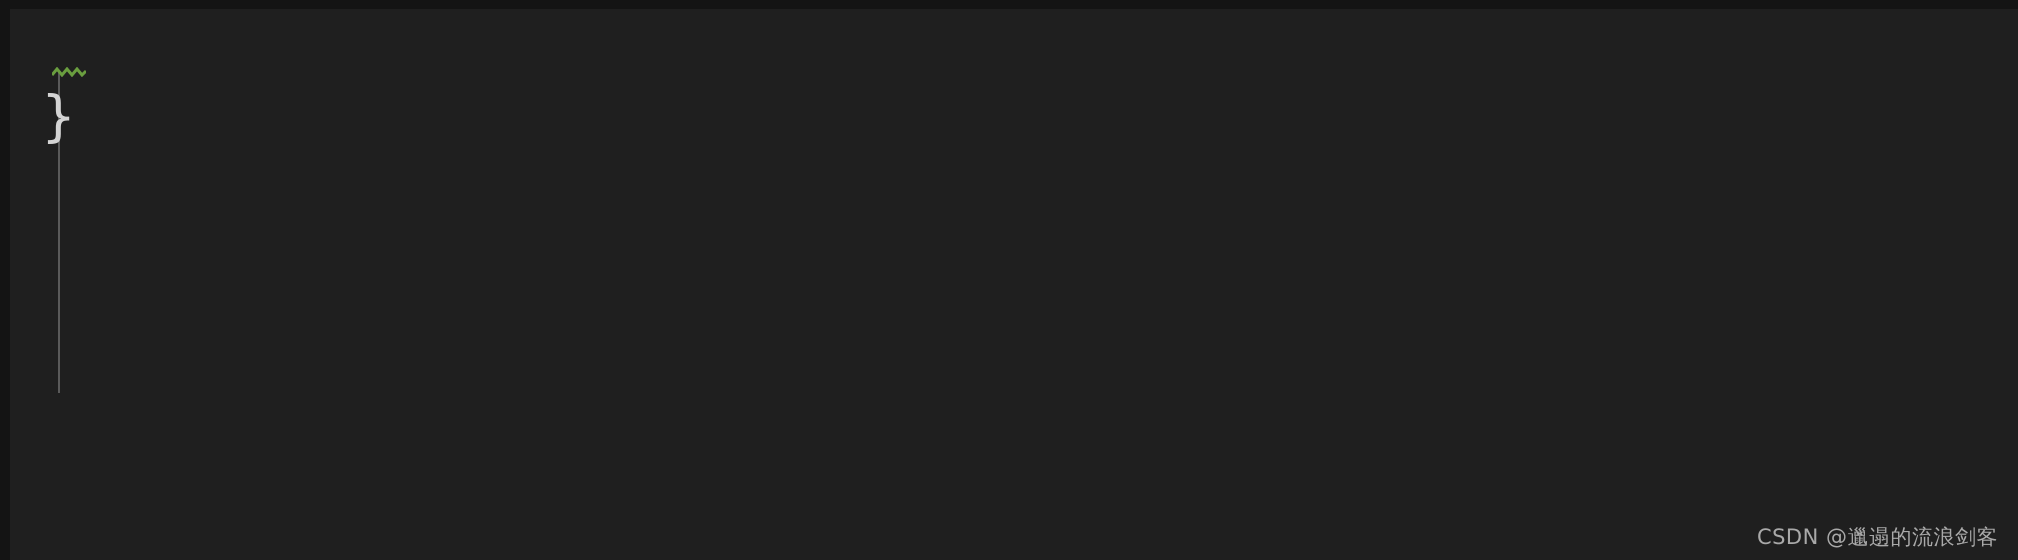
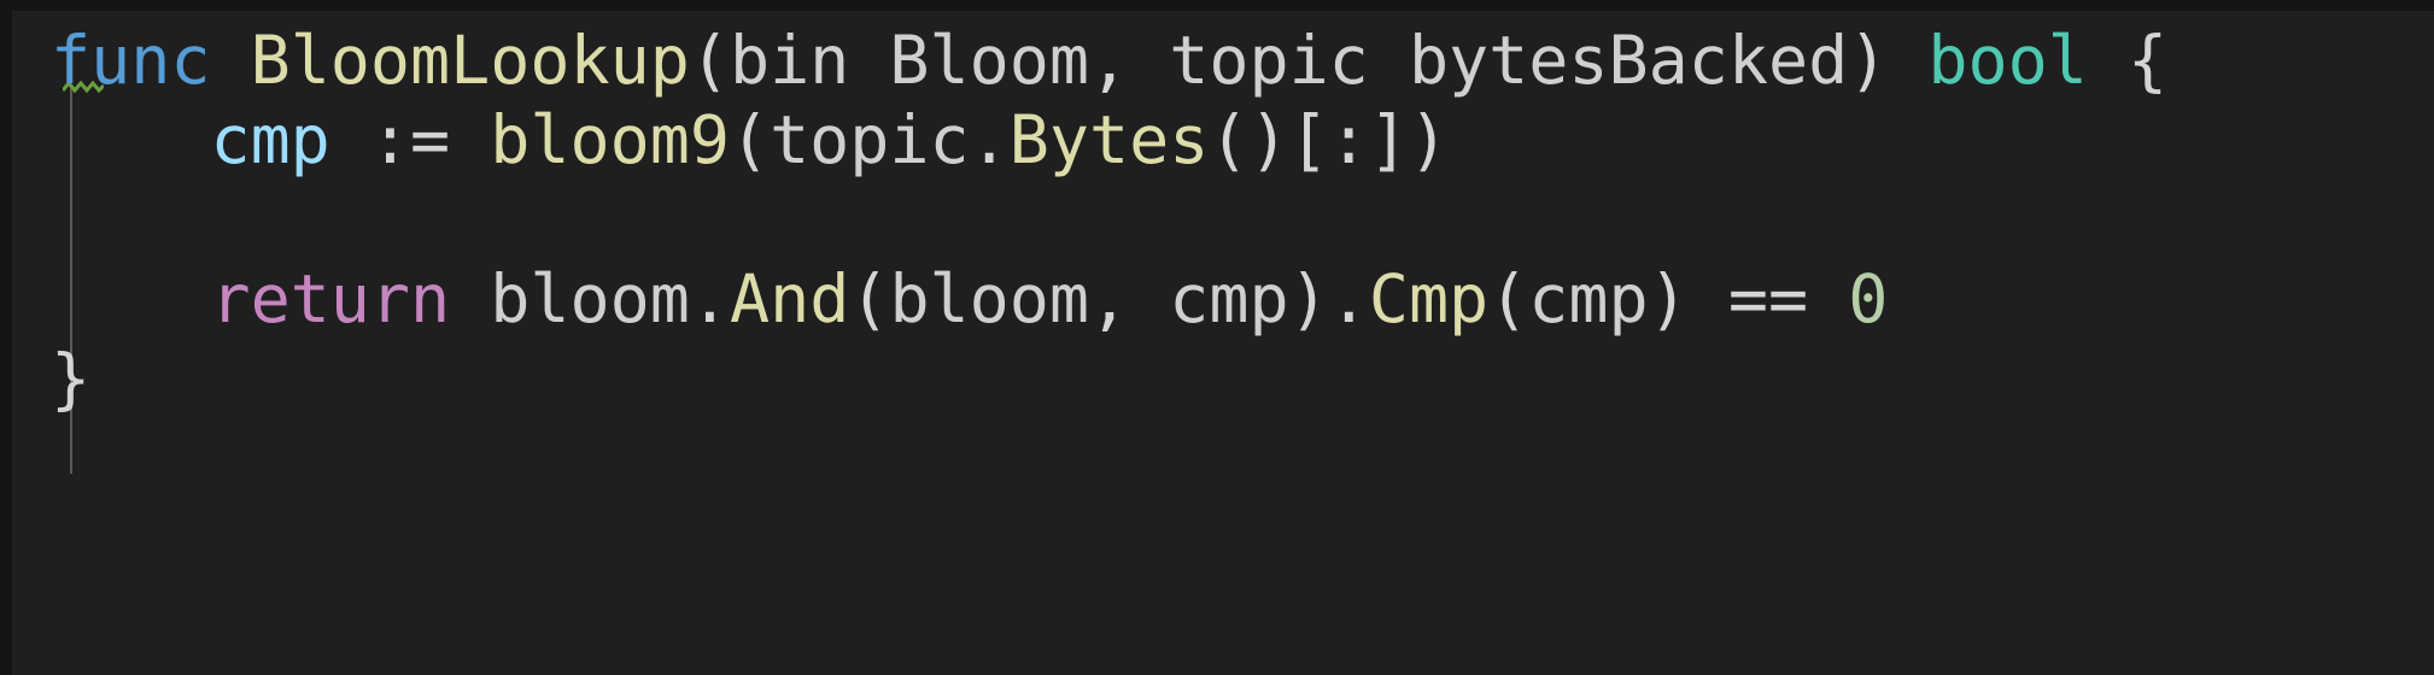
+ func BloomLookup(bin Bloom, topic bytesBacked) bool {
+ cmp := bloom9(topic.Bytes()[:])
+ return bloom.And(bloom, cmp).Cmp(cmp) == 0
  }
- CSDN @邋遢的流浪剑客
